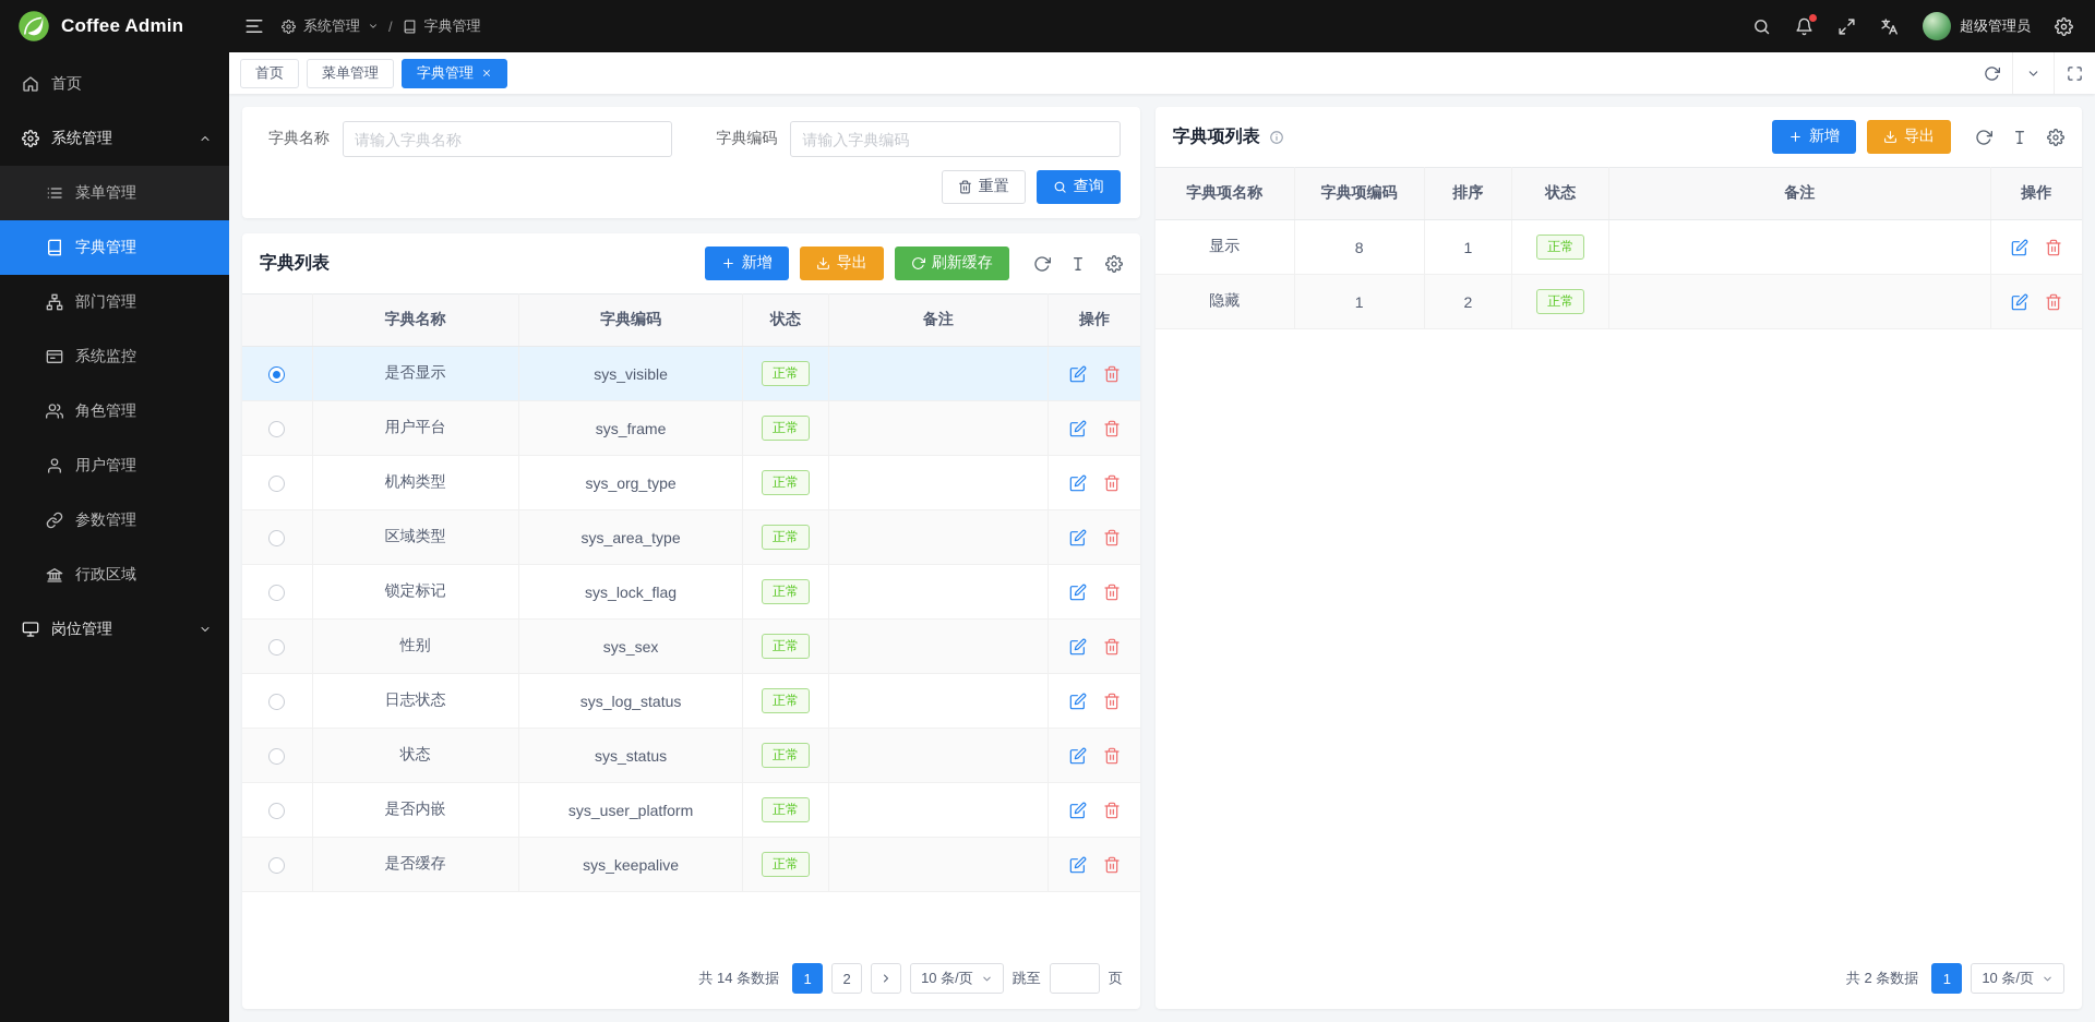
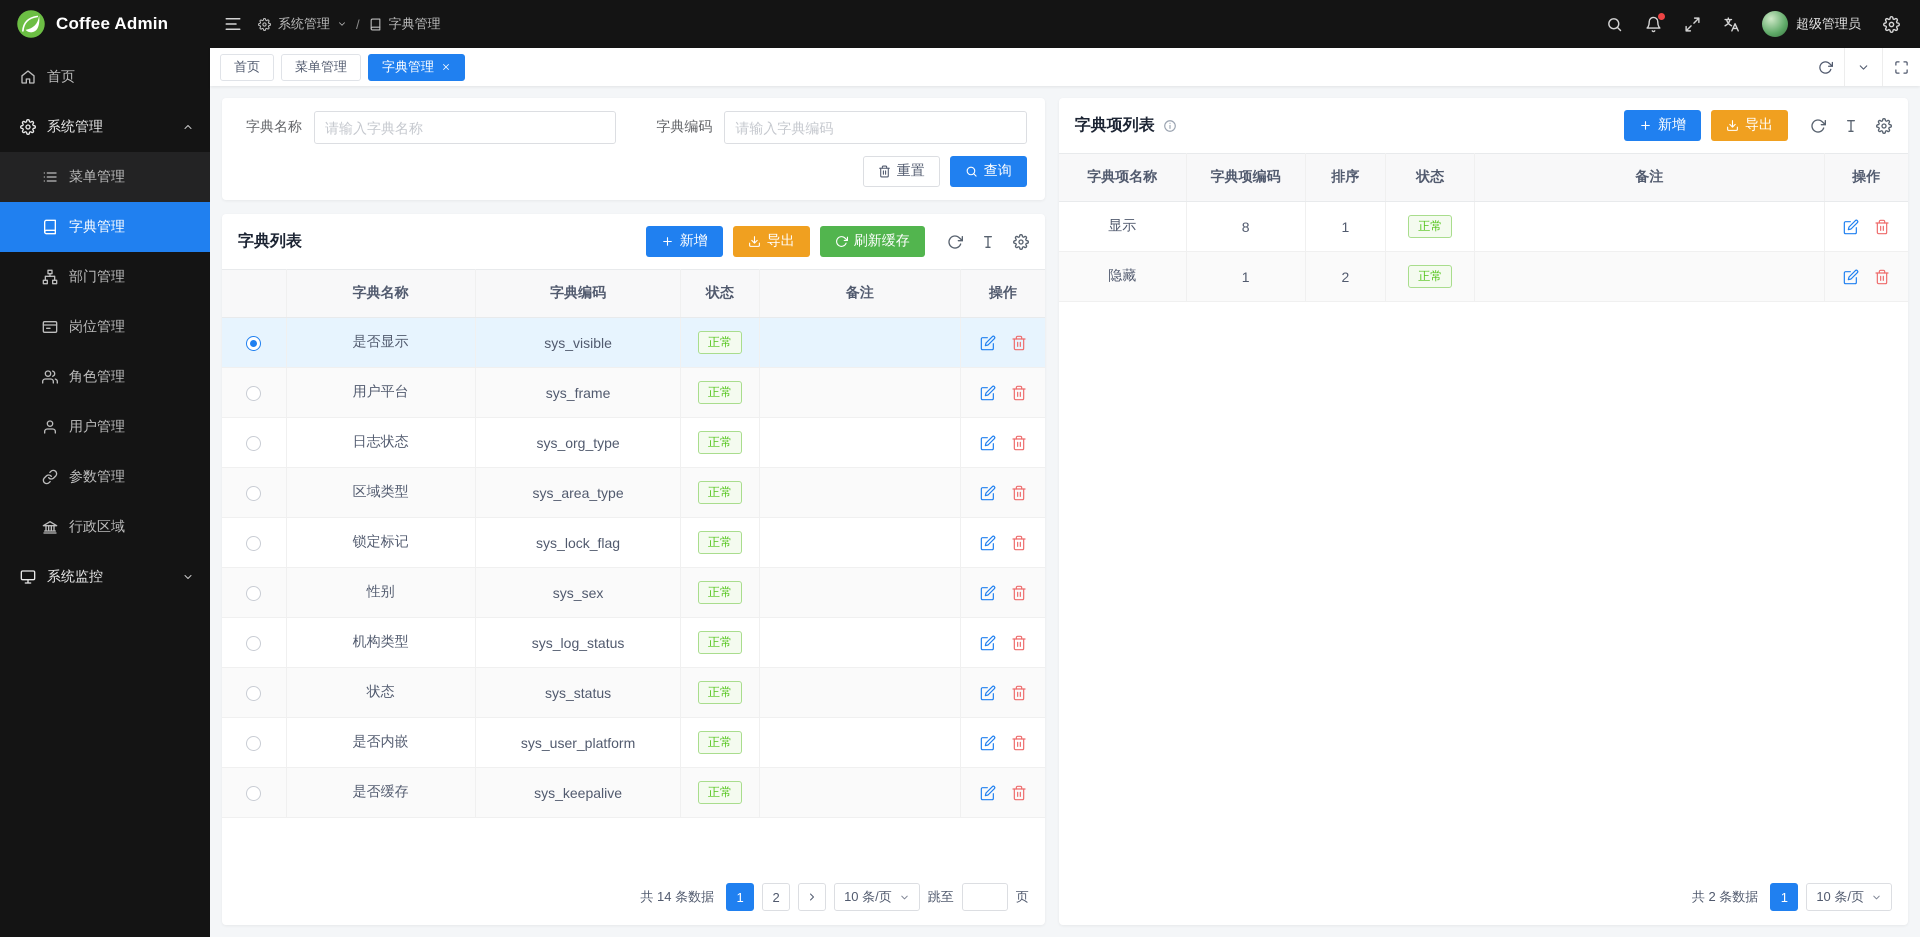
  Coffee Admin
  首页
  系统管理
  菜单管理
  字典管理
  部门管理
- 系统监控
+ 岗位管理
  角色管理
  用户管理
  参数管理
  行政区域
- 岗位管理
+ 系统监控
  系统管理
  /
  字典管理
  超级管理员
  首页
  菜单管理
  字典管理
  字典名称
  请输入字典名称
  字典编码
  请输入字典编码
  重置
  查询
  字典列表
  新增
  导出
  刷新缓存
  	字典名称	字典编码	状态	备注	操作
  	是否显示	sys_visible	正常
  	用户平台	sys_frame	正常
- 	机构类型	sys_org_type	正常
+ 	日志状态	sys_org_type	正常
  	区域类型	sys_area_type	正常
  	锁定标记	sys_lock_flag	正常
  	性别	sys_sex	正常
- 	日志状态	sys_log_status	正常
+ 	机构类型	sys_log_status	正常
  	状态	sys_status	正常
  	是否内嵌	sys_user_platform	正常
  	是否缓存	sys_keepalive	正常
  共 14 条数据
  1
  2
  10 条/页
  跳至
  页
  字典项列表
  新增
  导出
  字典项名称	字典项编码	排序	状态	备注	操作
  显示	8	1	正常
  隐藏	1	2	正常
  共 2 条数据
  1
  10 条/页
